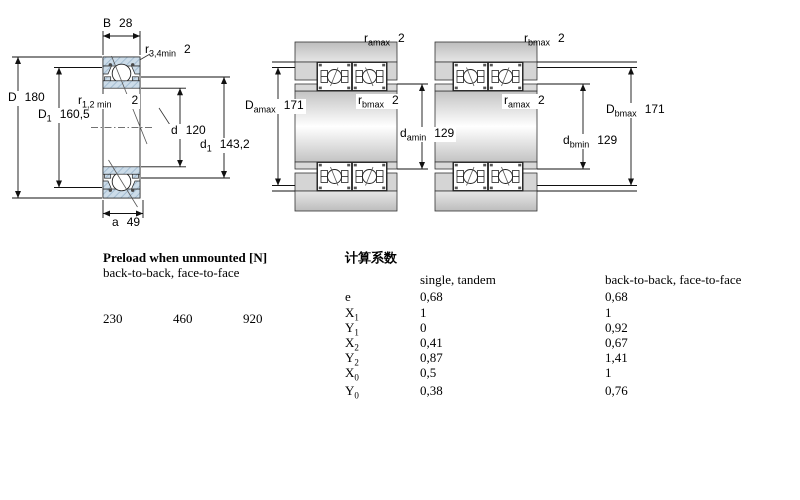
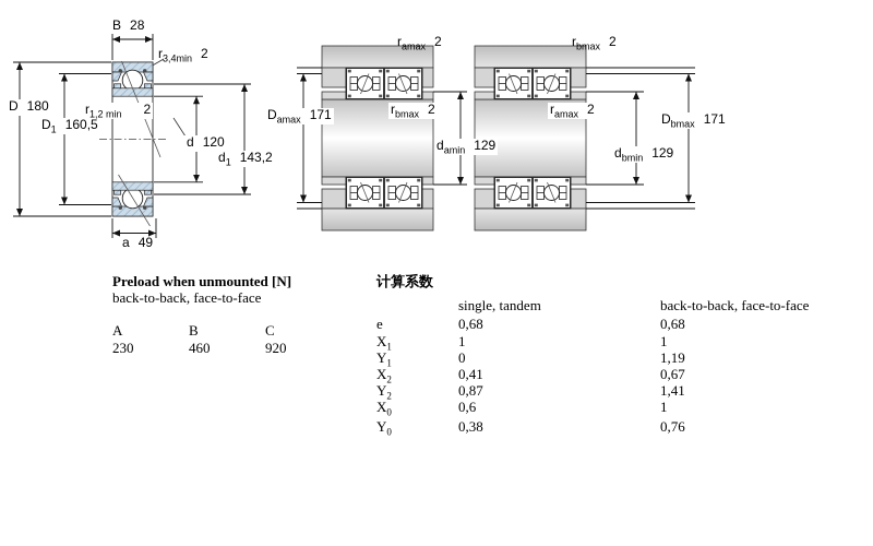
  B 28
  r3,4min 2
  D 180
  D1 160,5
  r1,2 min 2
  d 120
  d1 143,2
  a 49
  ramax 2
  Damax 171
  rbmax 2
  damin 129
  rbmax 2
  ramax 2
  dbmin 129
  Dbmax 171
  Preload when unmounted [N]
  back-to-back, face-to-face
+ A B C
  230 460 920
  计算系数
  single, tandem
  back-to-back, face-to-face
  e
  0,68
  0,68
  X1
  1
  1
  Y1
  0
- 0,92
+ 1,19
  X2
  0,41
  0,67
  Y2
  0,87
  1,41
  X0
- 0,5
+ 0,6
  1
  Y0
  0,38
  0,76
